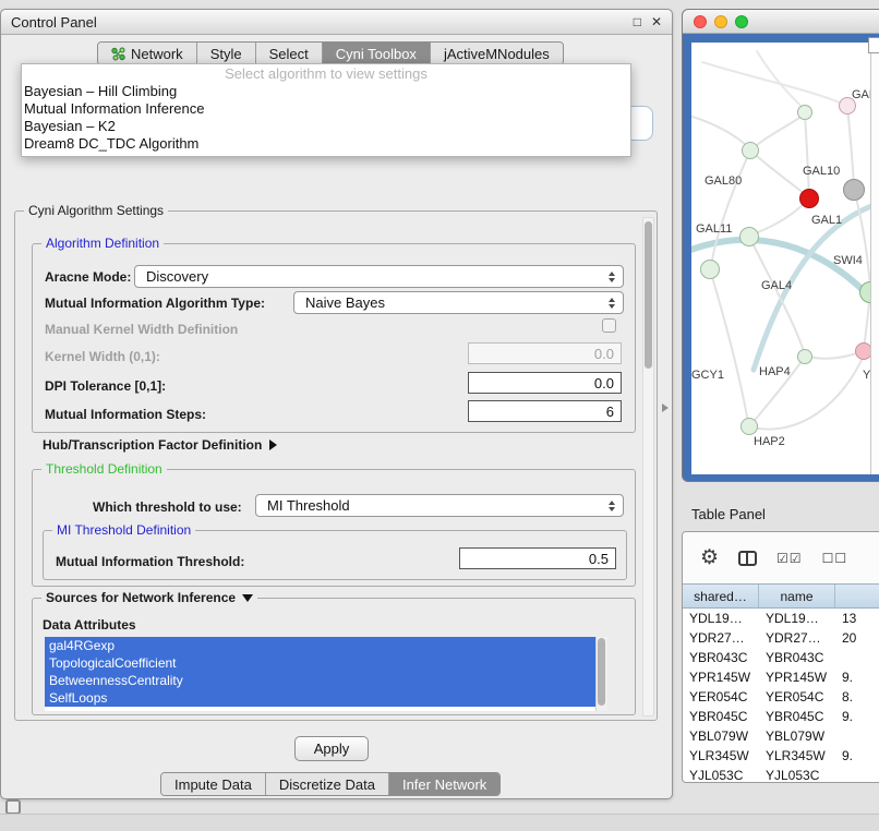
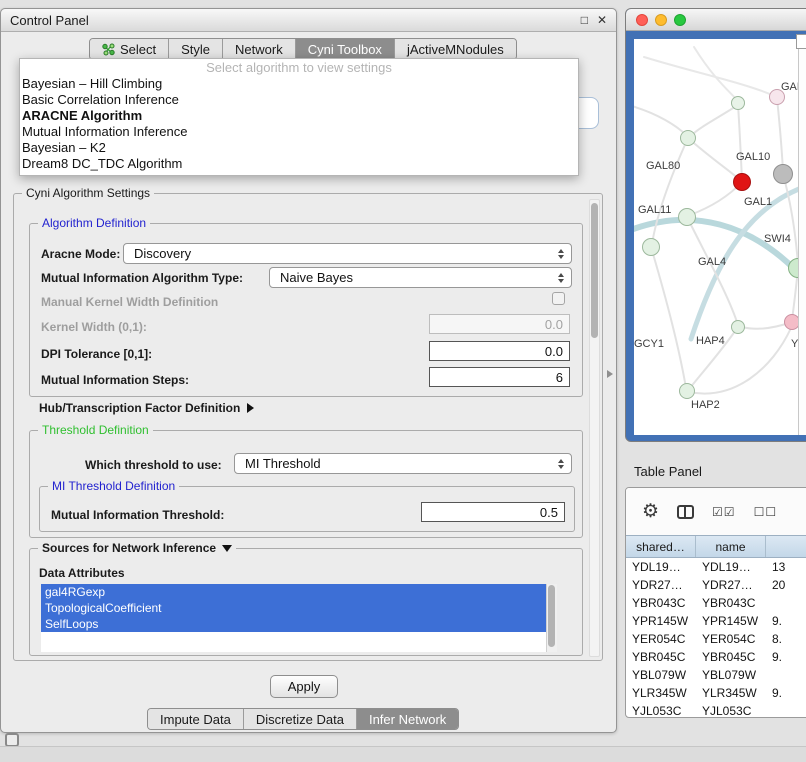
  Control Panel
  □
  ✕
- Network
+ Select
  Style
- Select
+ Network
  Cyni Toolbox
  jActiveMNodules
  Cyni Algorithm Settings
  Algorithm Definition
  Aracne Mode:
  Discovery
  Mutual Information Algorithm Type:
  Naive Bayes
  Manual Kernel Width Definition
  Kernel Width (0,1):
  0.0
  DPI Tolerance [0,1]:
  0.0
  Mutual Information Steps:
  6
  Hub/Transcription Factor Definition
  Threshold Definition
  Which threshold to use:
  MI Threshold
  MI Threshold Definition
  Mutual Information Threshold:
  0.5
  Sources for Network Inference
  Data Attributes
  gal4RGexp
  TopologicalCoefficient
- BetweennessCentrality
  SelfLoops
  Apply
  Impute Data
  Discretize Data
  Infer Network
  Select algorithm to view settings
  Bayesian – Hill Climbing
+ Basic Correlation Inference
+ ARACNE Algorithm
  Mutual Information Inference
  Bayesian – K2
  Dream8 DC_TDC Algorithm
  GAL80
  GAL10
  GAL11
  GAL1
  SWI4
  GAL4
  GCY1
  HAP4
  Y
  HAP2
  Table Panel
  ⚙
  ☑☑
  ☐☐
  shared…
  name
  YDL19…
  YDL19…
  13
  YDR27…
  YDR27…
  20
  YBR043C
  YBR043C
  YPR145W
  YPR145W
  9.
  YER054C
  YER054C
  8.
  YBR045C
  YBR045C
  9.
  YBL079W
  YBL079W
  YLR345W
  YLR345W
  9.
  YJL053C
  YJL053C
